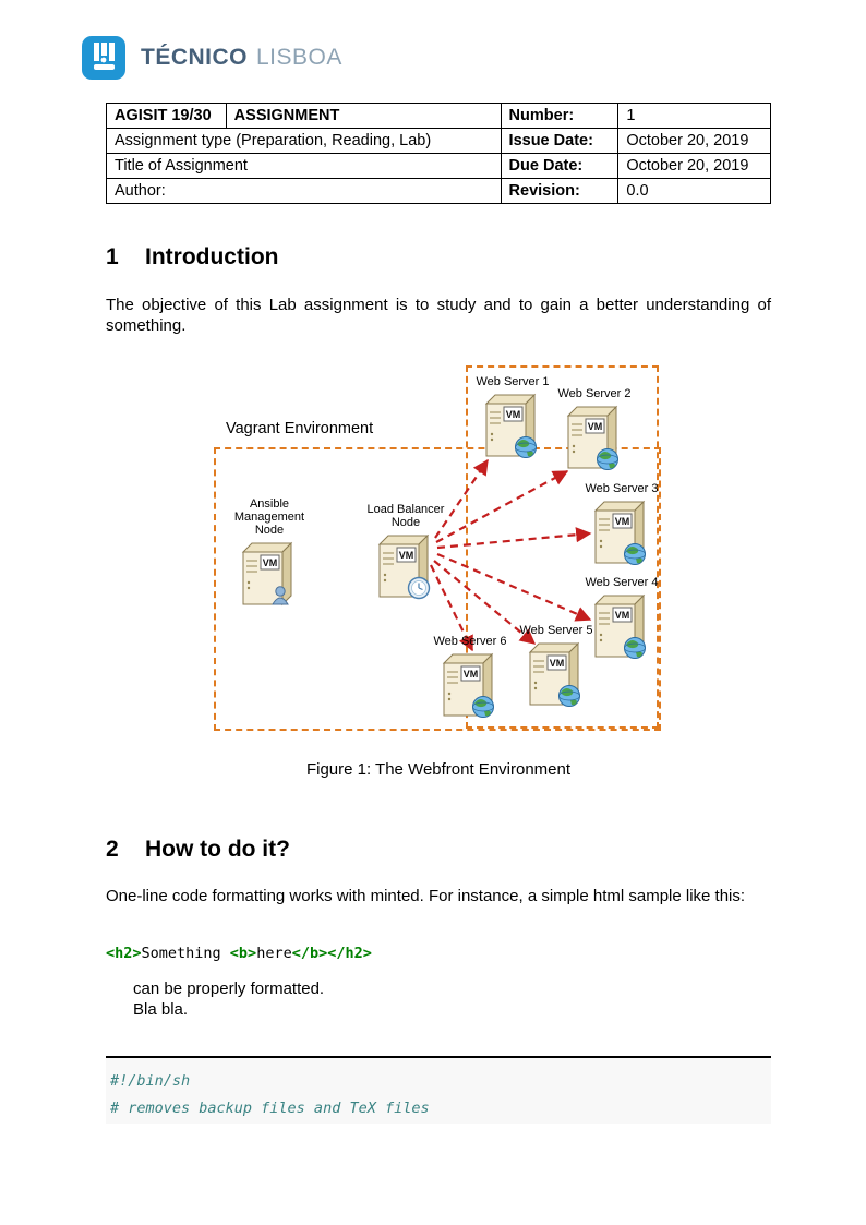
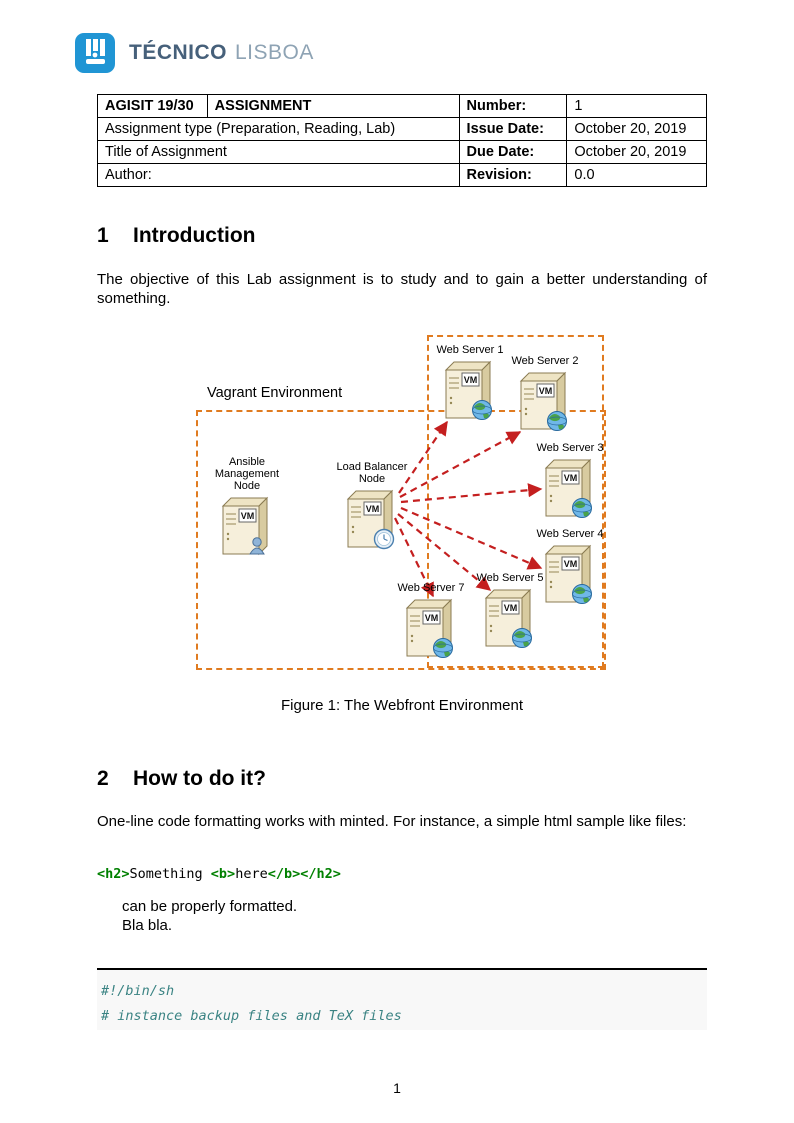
  TÉCNICO
  LISBOA
  AGISIT 19/30	ASSIGNMENT	Number:	1
  Assignment type (Preparation, Reading, Lab)	Issue Date:	October 20, 2019
  Title of Assignment	Due Date:	October 20, 2019
  Author:	Revision:	0.0
  1 Introduction
  The objective of this Lab assignment is to study and to gain a better understanding of something.
  Vagrant Environment
  Web Server 1
  VM
  Web Server 2
  VM
  Web Server 3
  VM
  Web Server 4
  VM
  Web Server 5
  VM
- Web Server 6
+ Web Server 7
  VM
  Ansible
  Management Node
  VM
  Load Balancer Node
  VM
  Figure 1: The Webfront Environment
  2 How to do it?
- One-line code formatting works with minted. For instance, a simple html sample like this:
+ One-line code formatting works with minted. For instance, a simple html sample like files:
  <h2>Something <b>here</b></h2>
  can be properly formatted.
  Bla bla.
  #!/bin/sh
- # removes backup files and TeX files
+ # instance backup files and TeX files
+ 1
